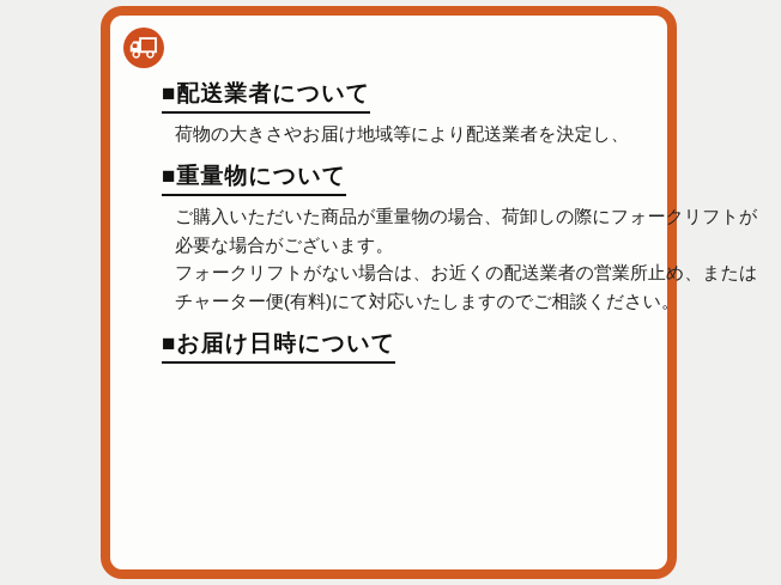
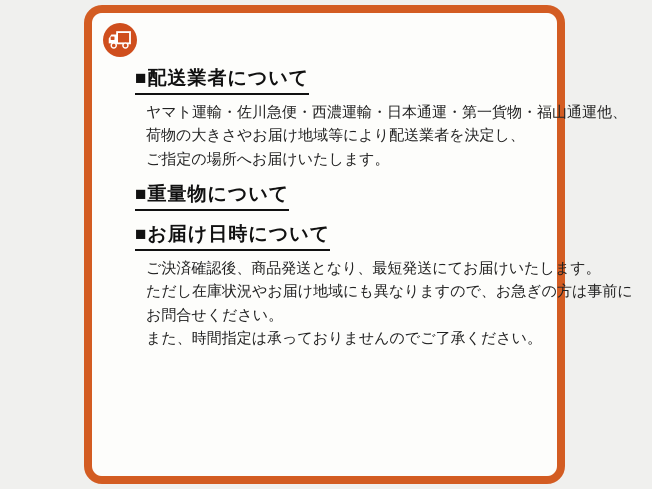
  ■配送業者について
+ ヤマト運輸・佐川急便・西濃運輸・日本通運・第一貨物・福山通運他、
  荷物の大きさやお届け地域等により配送業者を決定し、
+ ご指定の場所へお届けいたします。
  ■重量物について
- ご購入いただいた商品が重量物の場合、荷卸しの際にフォークリフトが
- 必要な場合がございます。
- フォークリフトがない場合は、お近くの配送業者の営業所止め、または
- チャーター便(有料)にて対応いたしますのでご相談ください。
  ■お届け日時について
+ ご決済確認後、商品発送となり、最短発送にてお届けいたします。
+ ただし在庫状況やお届け地域にも異なりますので、お急ぎの方は事前に
+ お問合せください。
+ また、時間指定は承っておりませんのでご了承ください。
